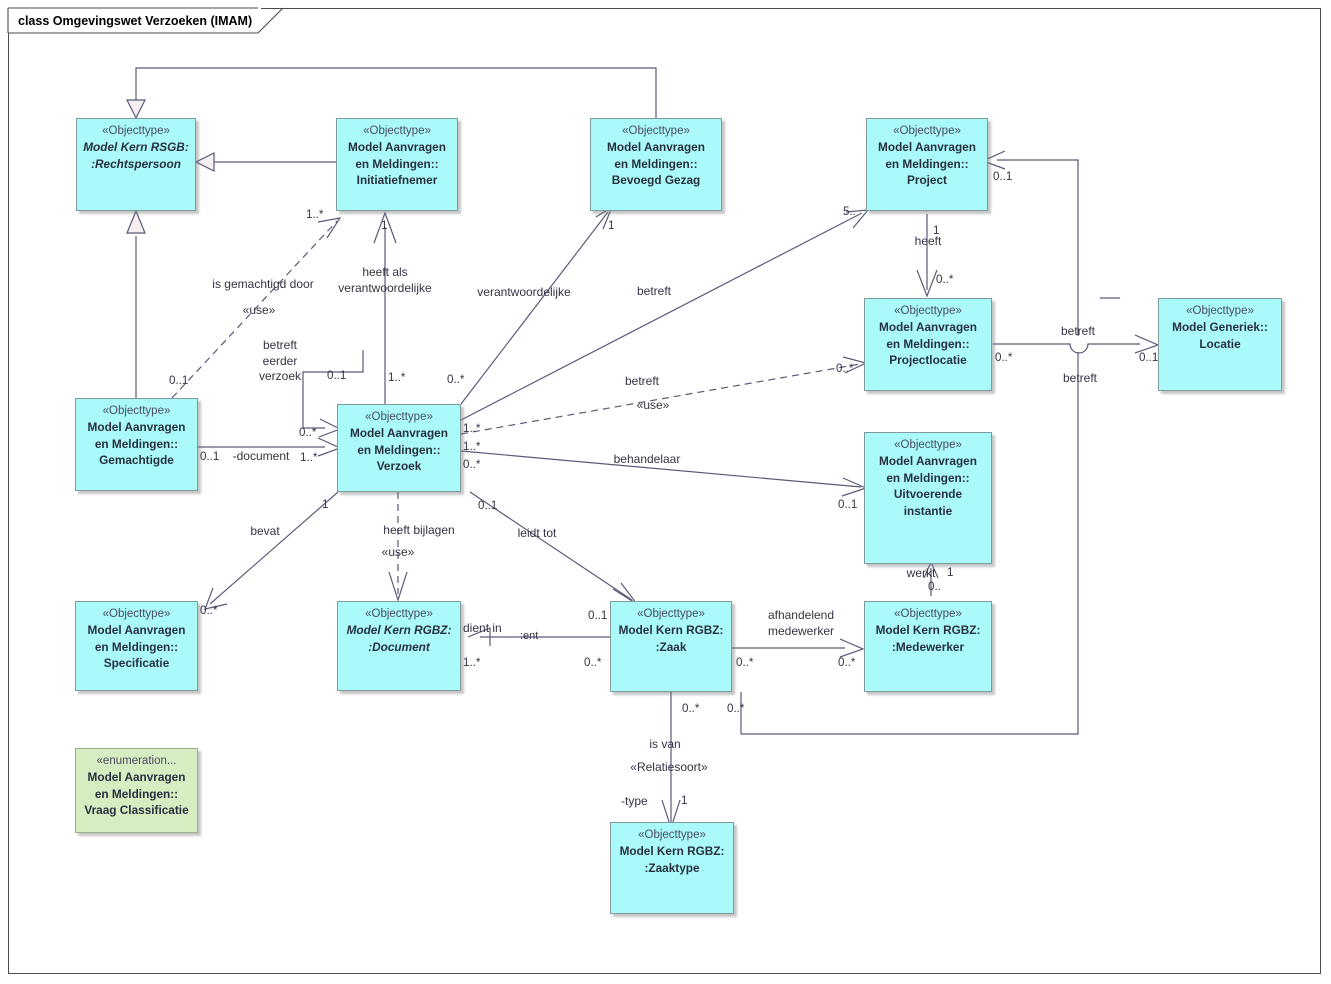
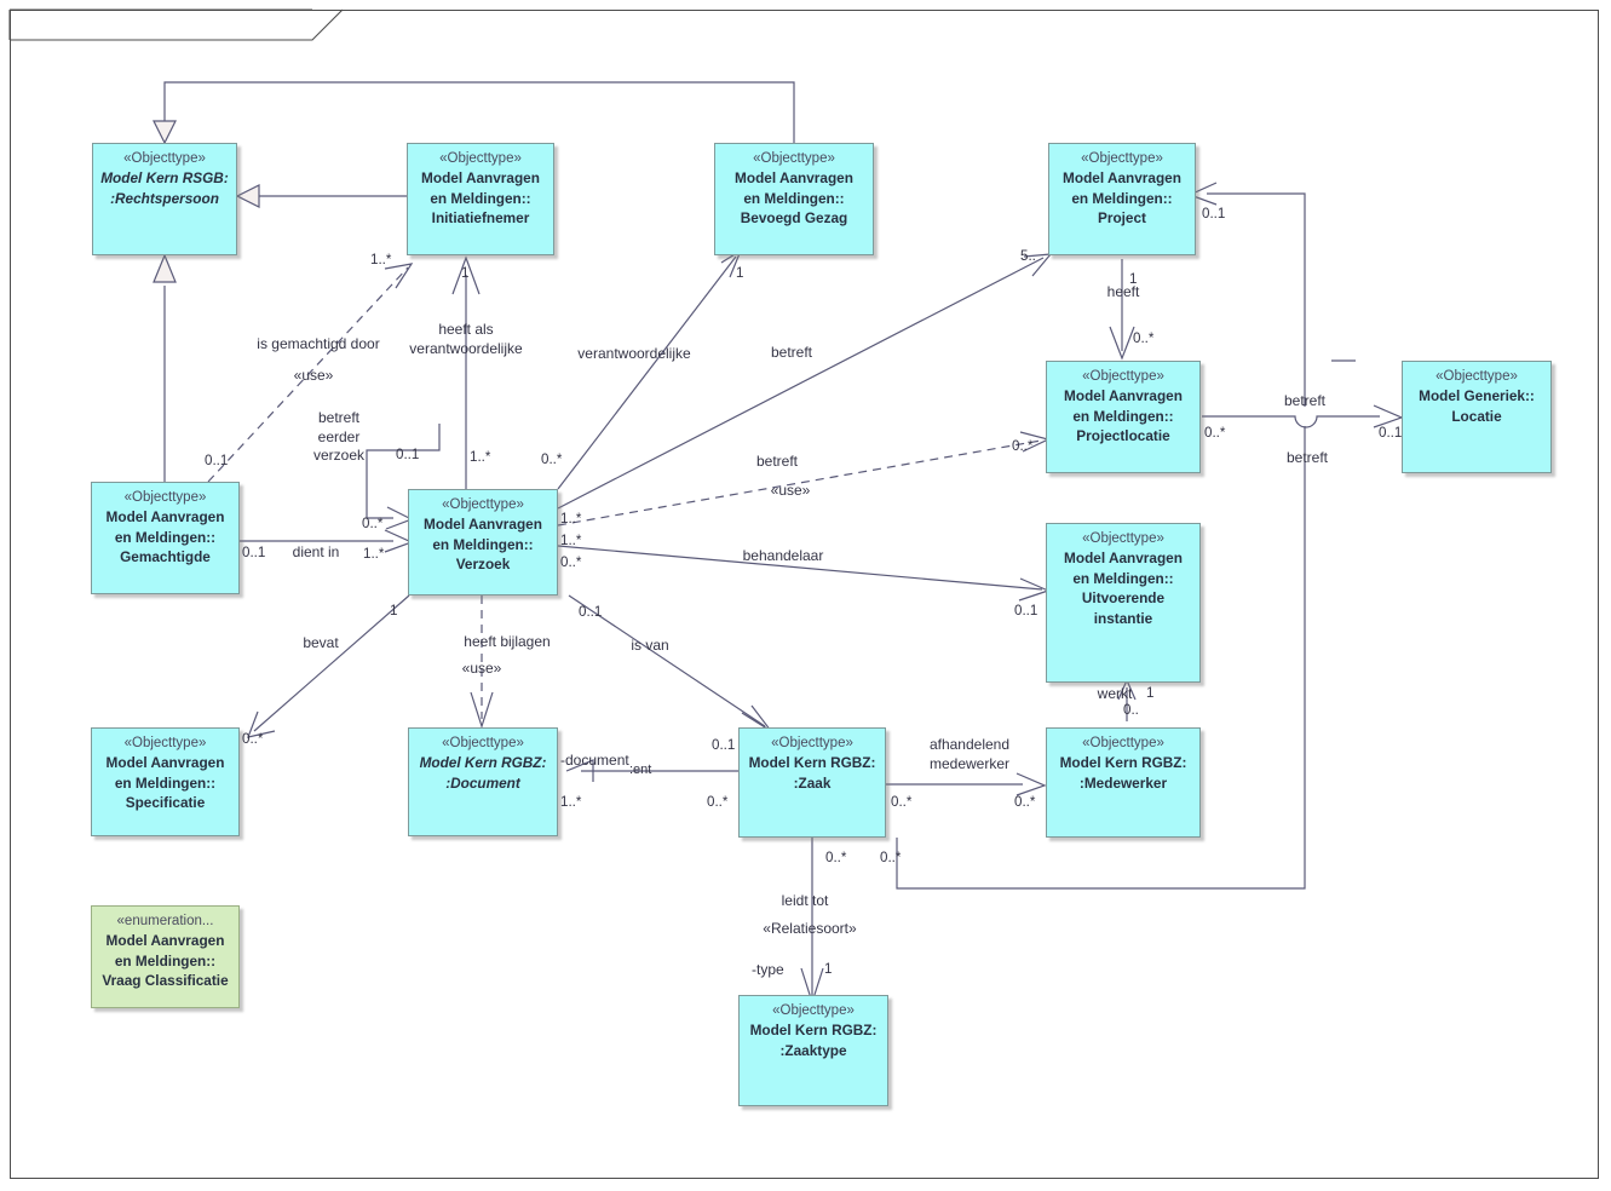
- class Omgevingswet Verzoeken (IMAM)
  «Objecttype»
  Model Kern RSGB:
  :Rechtspersoon
  «Objecttype»
  Model Aanvragen
  en Meldingen::
  Initiatiefnemer
  «Objecttype»
  Model Aanvragen
  en Meldingen::
  Bevoegd Gezag
  «Objecttype»
  Model Aanvragen
  en Meldingen::
  Project
  «Objecttype»
  Model Aanvragen
  en Meldingen::
  Projectlocatie
  «Objecttype»
  Model Generiek::
  Locatie
  «Objecttype»
  Model Aanvragen
  en Meldingen::
  Gemachtigde
  «Objecttype»
  Model Aanvragen
  en Meldingen::
  Verzoek
  «Objecttype»
  Model Aanvragen
  en Meldingen::
  Uitvoerende
  instantie
  «Objecttype»
  Model Aanvragen
  en Meldingen::
  Specificatie
  «Objecttype»
  Model Kern RGBZ:
  :Document
  «Objecttype»
  Model Kern RGBZ:
  :Zaak
  «Objecttype»
  Model Kern RGBZ:
  :Medewerker
  «Objecttype»
  Model Kern RGBZ:
  :Zaaktype
  «enumeration...
  Model Aanvragen
  en Meldingen::
  Vraag Classificatie
  is gemachtigd door
  «use»
  heeft als
  verantwoordelijke
  verantwoordelijke
  betreft
  betreft
  eerder
  verzoek
- -document
+ dient in
  betreft
  «use»
  behandelaar
  bevat
  heeft bijlagen
  «use»
- leidt tot
+ is van
  heeft
  betreft
  betreft
- dient in
+ -document
  :ent
  afhandelend
  medewerker
  werkt
- is van
+ leidt tot
  «Relatiesoort»
  -type
  1..*
  1
  1
  5..
  0..1
  1
  0..*
  0..*
  0..1
  0..1
  0..1
  0..*
  1..*
  0..1
  1..*
  0..*
  1..*
  1..*
  0..*
  0..1
  1
  0..*
  0..1
  0..*
  1..*
  0..1
  0..*
  0..*
  0..*
  0..*
  0..*
  1
  0..
  1
